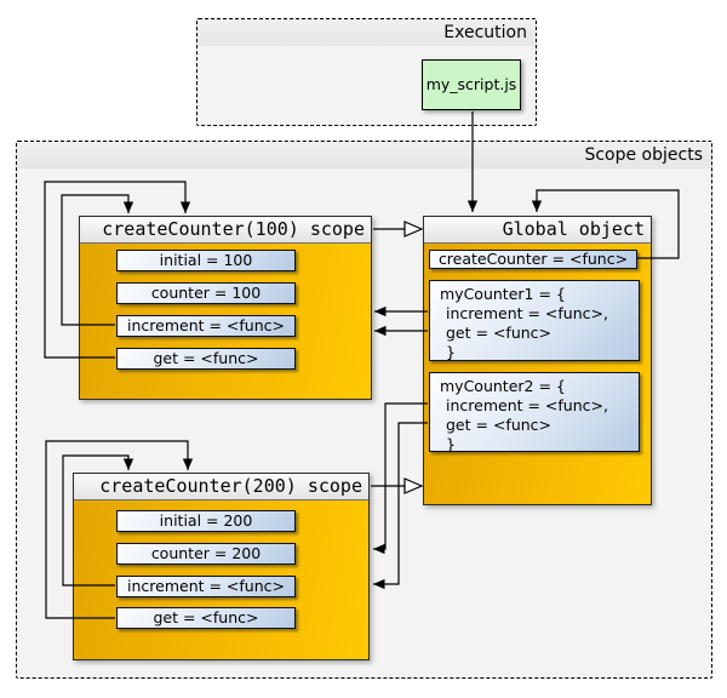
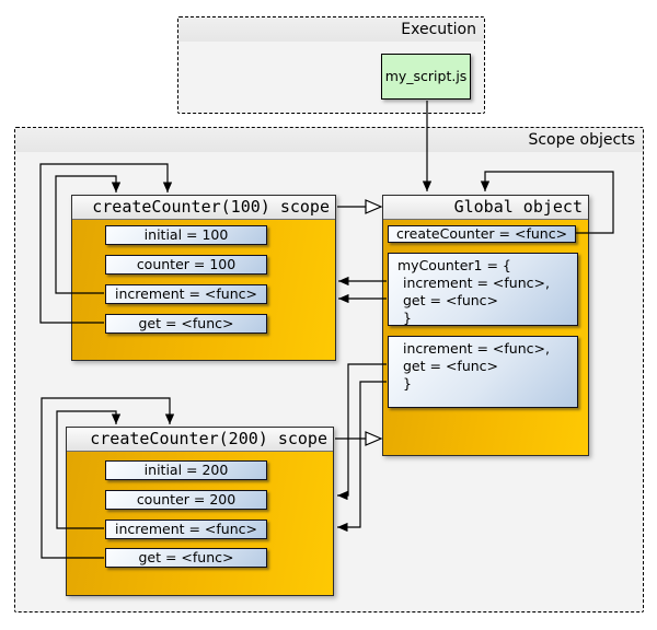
  Execution
  my_script.js
  Scope objects
  createCounter(100) scope
  initial = 100
  counter = 100
  increment = <func>
  get = <func>
  Global object
  createCounter = <func>
  myCounter1 = {
  increment = <func>,
  get = <func>
  }
- myCounter2 = {
  increment = <func>,
  get = <func>
  }
  createCounter(200) scope
  initial = 200
  counter = 200
  increment = <func>
  get = <func>
